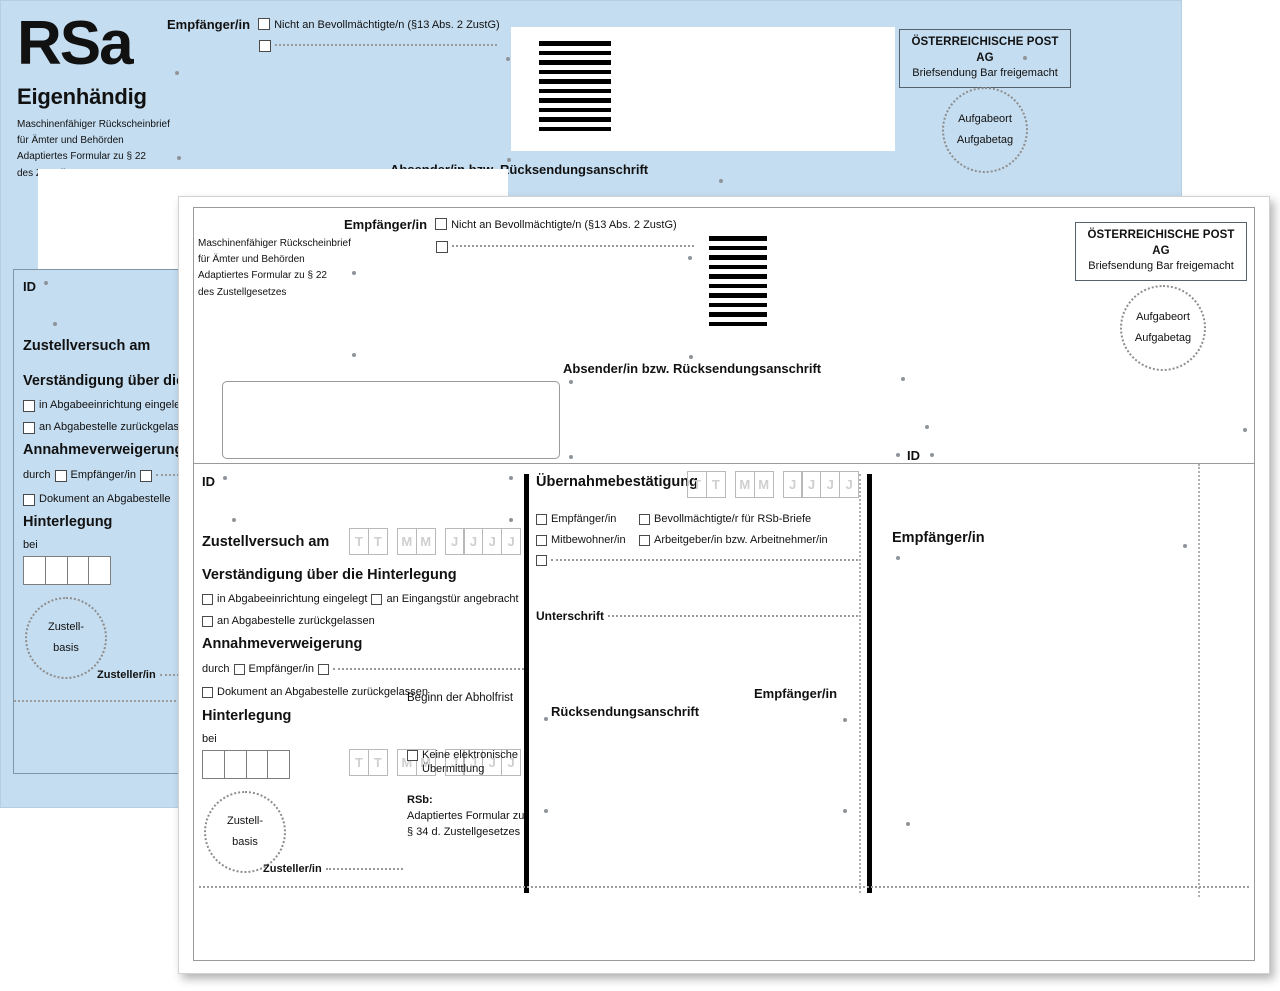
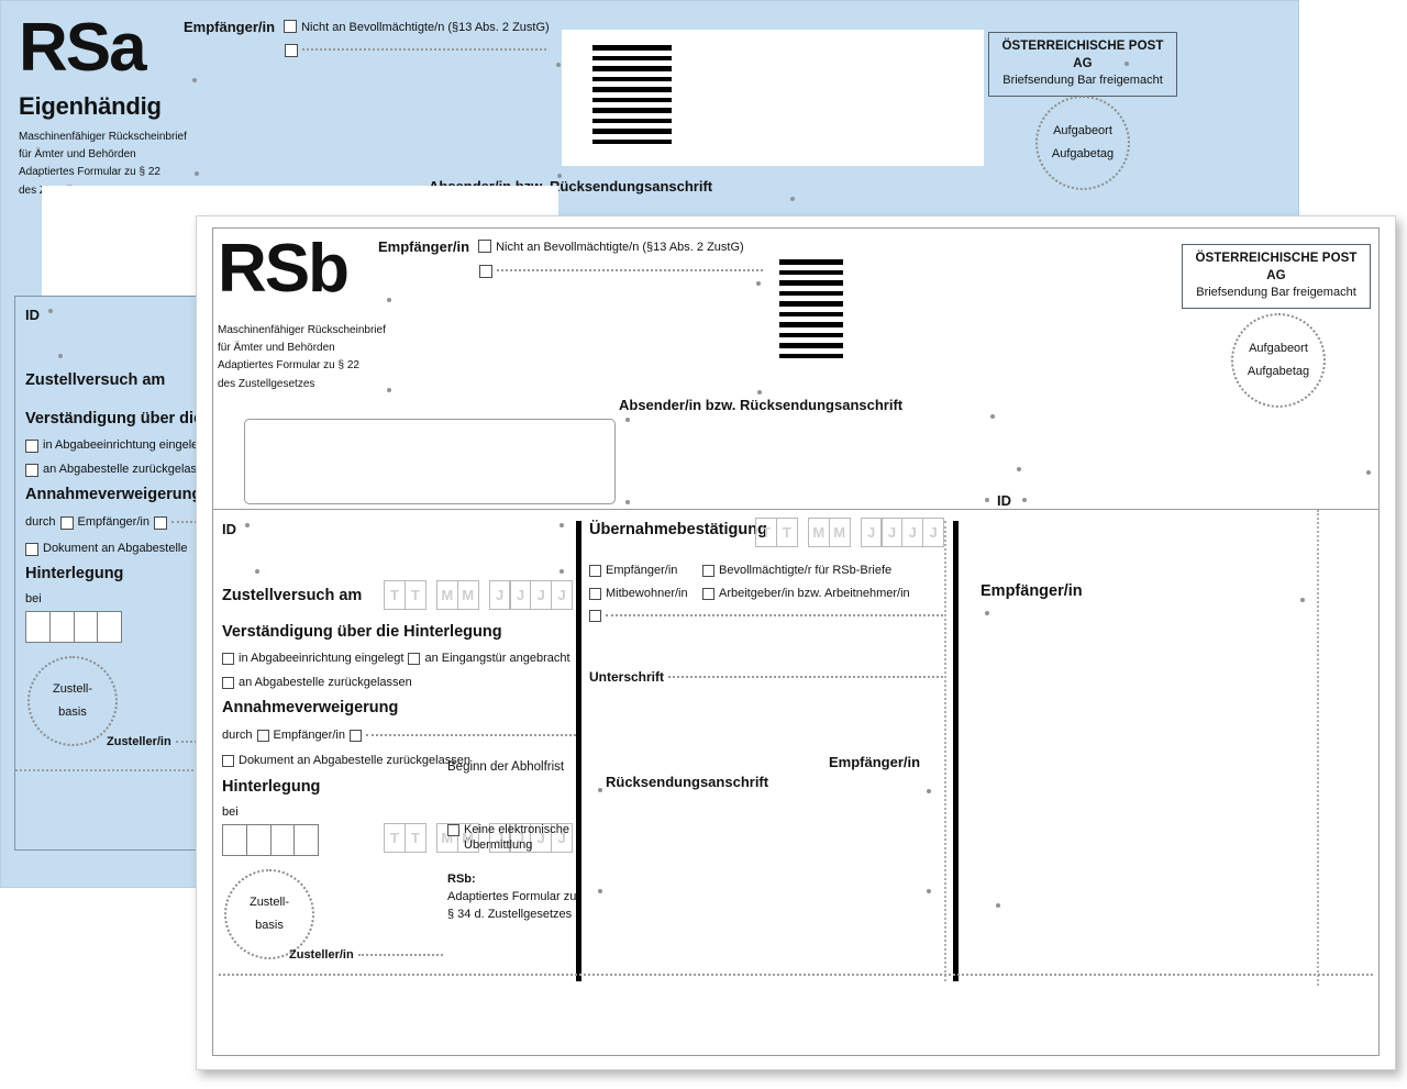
  RSa
  Eigenhändig
  Maschinenfähiger Rückscheinbrief
  für Ämter und Behörden
  Adaptiertes Formular zu § 22
  Empfänger/in
  Nicht an Bevollmächtigte/n (§13 Abs. 2 ZustG)
  ÖSTERREICHISCHE POST AG
  Briefsendung Bar freigemacht
  Aufgabeort
  Aufgabetag
  ID
  Zustellversuch am
  in Abgabeeinrichtung eingel
  an Abgabestelle zurückgelas
  Annahmeverweigerun
  durch
  Empfänger/in
  Dokument an Abgabestelle
  Hinterlegung
  bei
  Zustell-
  basis
  Zusteller/in
+ RSb
  Maschinenfähiger Rückscheinbrief
  für Ämter und Behörden
  Adaptiertes Formular zu § 22
  des Zustellgesetzes
  Empfänger/in
  Nicht an Bevollmächtigte/n (§13 Abs. 2 ZustG)
  ÖSTERREICHISCHE POST AG
  Briefsendung Bar freigemacht
  Aufgabeort
  Aufgabetag
  Absender/in bzw. Rücksendungsanschrift
  ID
  ID
  Zustellversuch am
  T
  T
  M
  M
  J
  J
  J
  J
  Verständigung über die Hinterlegung
  in Abgabeeinrichtung eingelegt
  an Eingangstür angebracht
  an Abgabestelle zurückgelassen
  Annahmeverweigerung
  durch
  Empfänger/in
  Dokument an Abgabestelle zurückgelassen
  Hinterlegung
  bei
  Beginn der Abholfrist
  T
  T
  M
  M
  J
  J
  J
  J
  Keine elektronische
  Übermittlung
  RSb:
  Adaptiertes Formular zu
  § 34 d. Zustellgesetzes
  Zustell-
  basis
  Zusteller/in
  Übernahmebestätigung
  T
  T
  M
  M
  J
  J
  J
  J
  Empfänger/in
  Bevollmächtigte/r für RSb-Briefe
  Mitbewohner/in
  Arbeitgeber/in bzw. Arbeitnehmer/in
  Unterschrift
  Rücksendungsanschrift
  Empfänger/in
  Empfänger/in
